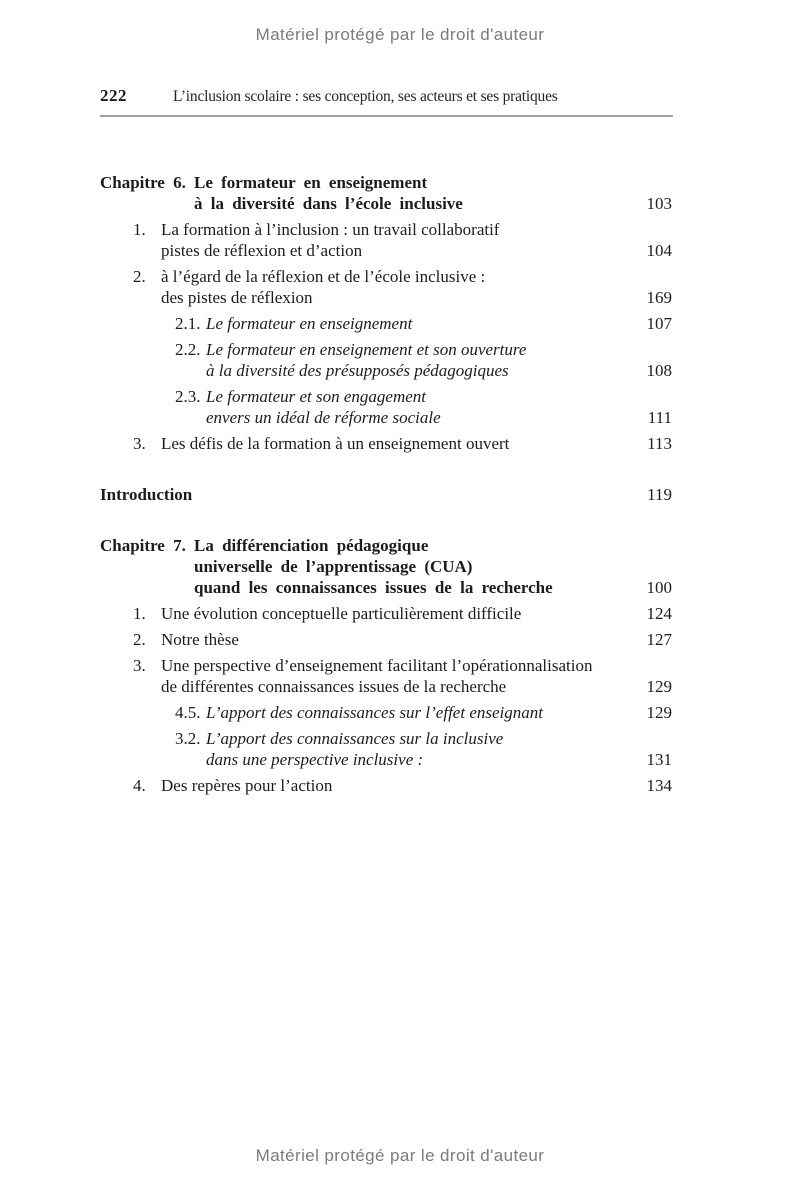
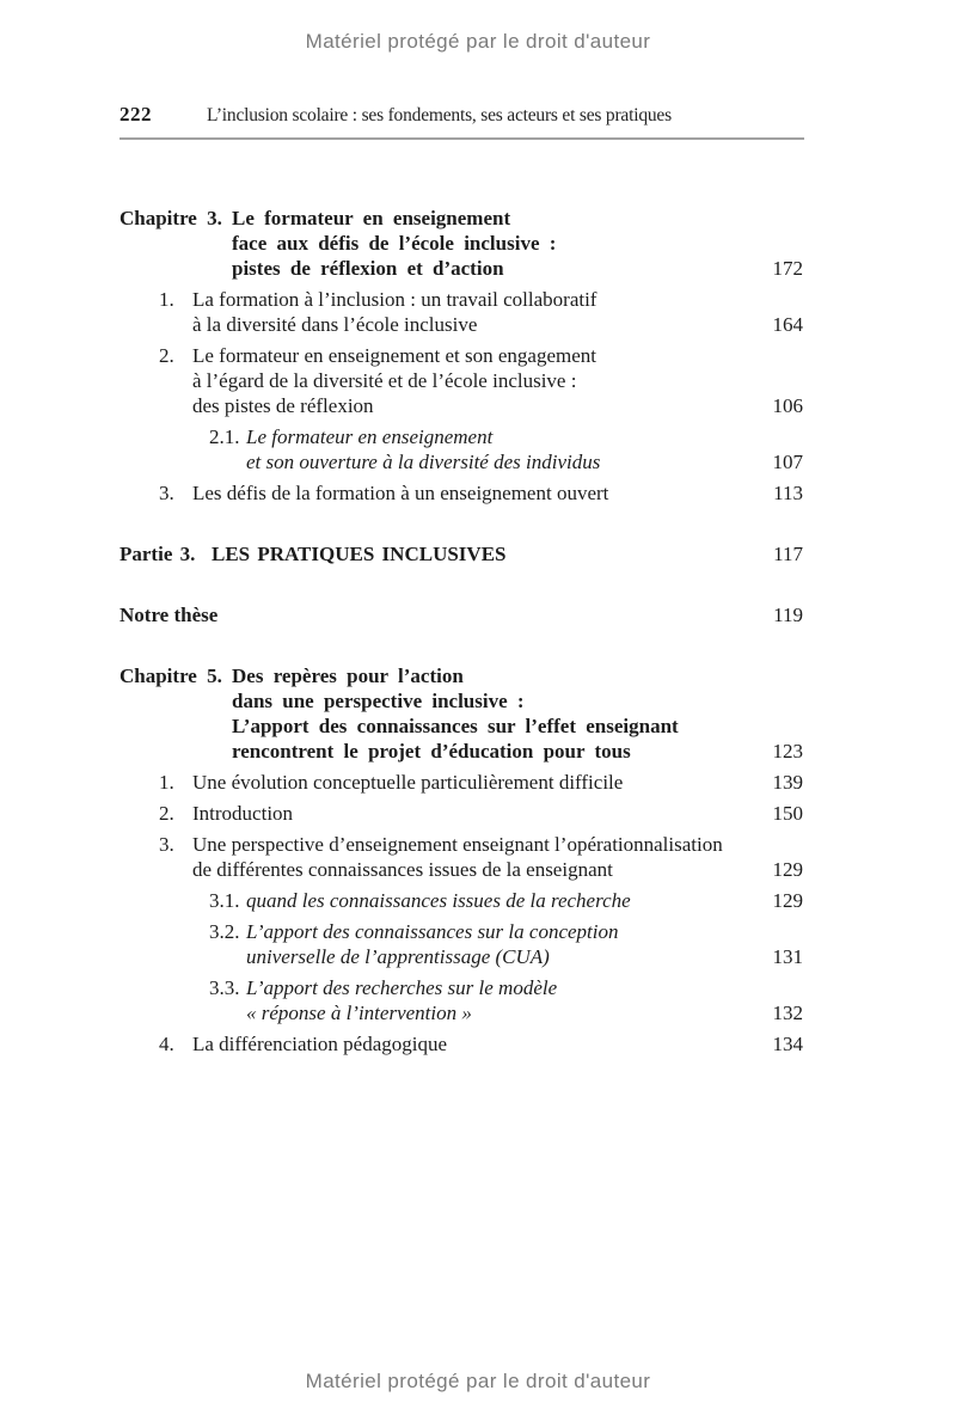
  Matériel protégé par le droit d'auteur
  222
- L’inclusion scolaire : ses conception, ses acteurs et ses pratiques
+ L’inclusion scolaire : ses fondements, ses acteurs et ses pratiques
- Chapitre 6.
+ Chapitre 3.
  Le formateur en enseignement
+ face aux défis de l’école inclusive :
- à la diversité dans l’école inclusive
+ pistes de réflexion et d’action
- 103
+ 172
  1.
  La formation à l’inclusion : un travail collaboratif
- pistes de réflexion et d’action
+ à la diversité dans l’école inclusive
- 104
+ 164
  2.
+ Le formateur en enseignement et son engagement
- à l’égard de la réflexion et de l’école inclusive :
+ à l’égard de la diversité et de l’école inclusive :
  des pistes de réflexion
- 169
+ 106
  2.1.
  Le formateur en enseignement
+ et son ouverture à la diversité des individus
  107
- 2.2.
- Le formateur en enseignement et son ouverture
- à la diversité des présupposés pédagogiques
- 108
- 2.3.
- Le formateur et son engagement
- envers un idéal de réforme sociale
- 111
  3.
  Les défis de la formation à un enseignement ouvert
  113
+ Partie 3.
+ LES PRATIQUES INCLUSIVES
+ 117
- Introduction
+ Notre thèse
  119
- Chapitre 7.
+ Chapitre 5.
- La différenciation pédagogique
+ Des repères pour l’action
- universelle de l’apprentissage (CUA)
+ dans une perspective inclusive :
- quand les connaissances issues de la recherche
+ L’apport des connaissances sur l’effet enseignant
+ rencontrent le projet d’éducation pour tous
- 100
+ 123
  1.
  Une évolution conceptuelle particulièrement difficile
- 124
+ 139
  2.
- Notre thèse
+ Introduction
- 127
+ 150
  3.
- Une perspective d’enseignement facilitant l’opérationnalisation
+ Une perspective d’enseignement enseignant l’opérationnalisation
- de différentes connaissances issues de la recherche
+ de différentes connaissances issues de la enseignant
  129
- 4.5.
+ 3.1.
- L’apport des connaissances sur l’effet enseignant
+ quand les connaissances issues de la recherche
  129
  3.2.
- L’apport des connaissances sur la inclusive
+ L’apport des connaissances sur la conception
- dans une perspective inclusive :
+ universelle de l’apprentissage (CUA)
  131
+ 3.3.
+ L’apport des recherches sur le modèle
+ « réponse à l’intervention »
+ 132
  4.
- Des repères pour l’action
+ La différenciation pédagogique
  134
  Matériel protégé par le droit d'auteur
